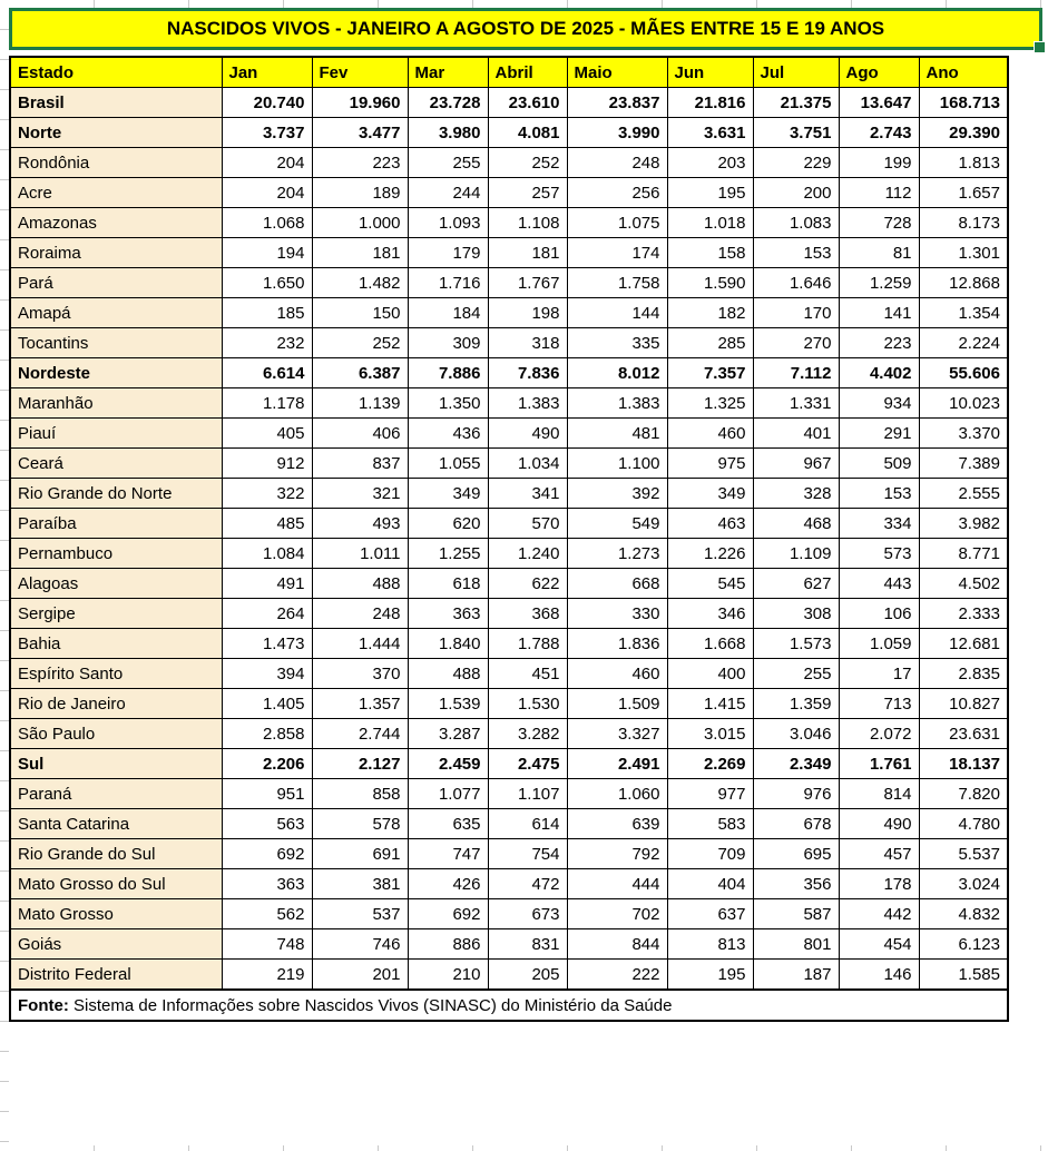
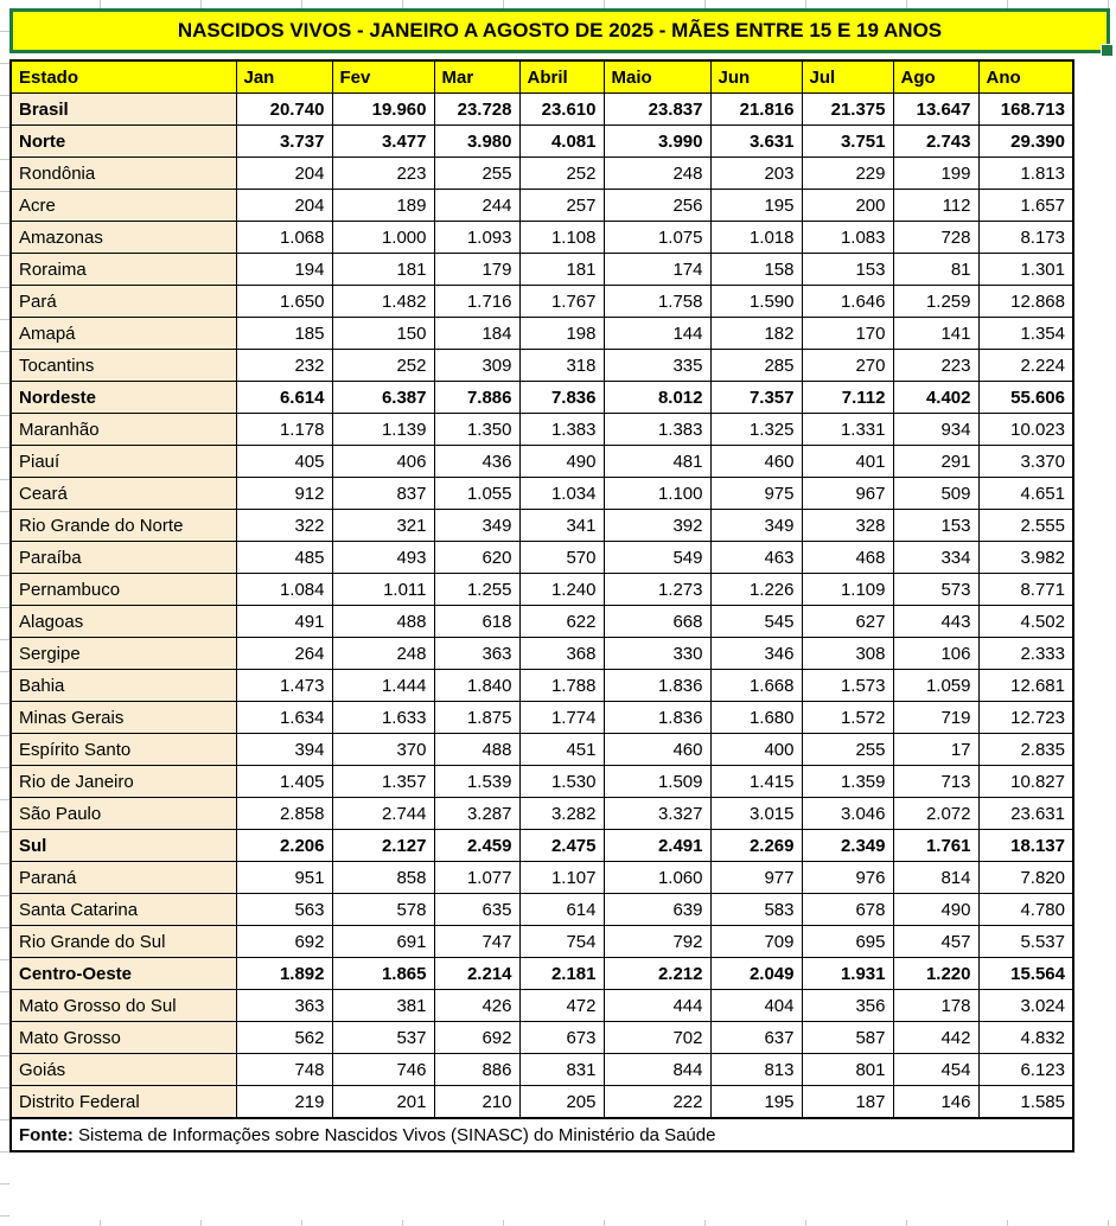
  NASCIDOS VIVOS - JANEIRO A AGOSTO DE 2025 - MÃES ENTRE 15 E 19 ANOS
  Estado	Jan	Fev	Mar	Abril	Maio	Jun	Jul	Ago	Ano
  Brasil	20.740	19.960	23.728	23.610	23.837	21.816	21.375	13.647	168.713
  Norte	3.737	3.477	3.980	4.081	3.990	3.631	3.751	2.743	29.390
  Rondônia	204	223	255	252	248	203	229	199	1.813
  Acre	204	189	244	257	256	195	200	112	1.657
  Amazonas	1.068	1.000	1.093	1.108	1.075	1.018	1.083	728	8.173
  Roraima	194	181	179	181	174	158	153	81	1.301
  Pará	1.650	1.482	1.716	1.767	1.758	1.590	1.646	1.259	12.868
  Amapá	185	150	184	198	144	182	170	141	1.354
  Tocantins	232	252	309	318	335	285	270	223	2.224
  Nordeste	6.614	6.387	7.886	7.836	8.012	7.357	7.112	4.402	55.606
  Maranhão	1.178	1.139	1.350	1.383	1.383	1.325	1.331	934	10.023
  Piauí	405	406	436	490	481	460	401	291	3.370
- Ceará	912	837	1.055	1.034	1.100	975	967	509	7.389
+ Ceará	912	837	1.055	1.034	1.100	975	967	509	4.651
  Rio Grande do Norte	322	321	349	341	392	349	328	153	2.555
  Paraíba	485	493	620	570	549	463	468	334	3.982
  Pernambuco	1.084	1.011	1.255	1.240	1.273	1.226	1.109	573	8.771
  Alagoas	491	488	618	622	668	545	627	443	4.502
  Sergipe	264	248	363	368	330	346	308	106	2.333
  Bahia	1.473	1.444	1.840	1.788	1.836	1.668	1.573	1.059	12.681
+ Minas Gerais	1.634	1.633	1.875	1.774	1.836	1.680	1.572	719	12.723
  Espírito Santo	394	370	488	451	460	400	255	17	2.835
  Rio de Janeiro	1.405	1.357	1.539	1.530	1.509	1.415	1.359	713	10.827
  São Paulo	2.858	2.744	3.287	3.282	3.327	3.015	3.046	2.072	23.631
  Sul	2.206	2.127	2.459	2.475	2.491	2.269	2.349	1.761	18.137
  Paraná	951	858	1.077	1.107	1.060	977	976	814	7.820
  Santa Catarina	563	578	635	614	639	583	678	490	4.780
  Rio Grande do Sul	692	691	747	754	792	709	695	457	5.537
+ Centro-Oeste	1.892	1.865	2.214	2.181	2.212	2.049	1.931	1.220	15.564
  Mato Grosso do Sul	363	381	426	472	444	404	356	178	3.024
  Mato Grosso	562	537	692	673	702	637	587	442	4.832
  Goiás	748	746	886	831	844	813	801	454	6.123
  Distrito Federal	219	201	210	205	222	195	187	146	1.585
  Fonte: Sistema de Informações sobre Nascidos Vivos (SINASC) do Ministério da Saúde
